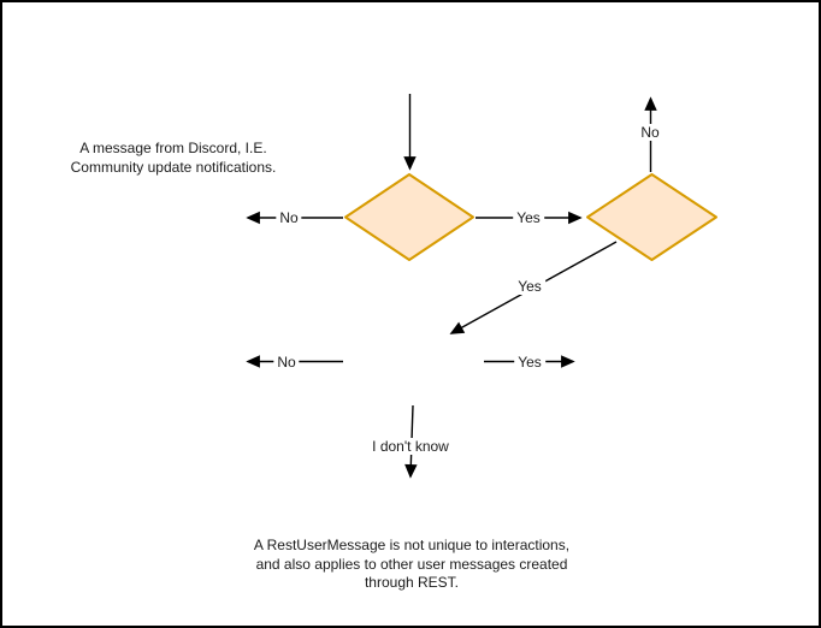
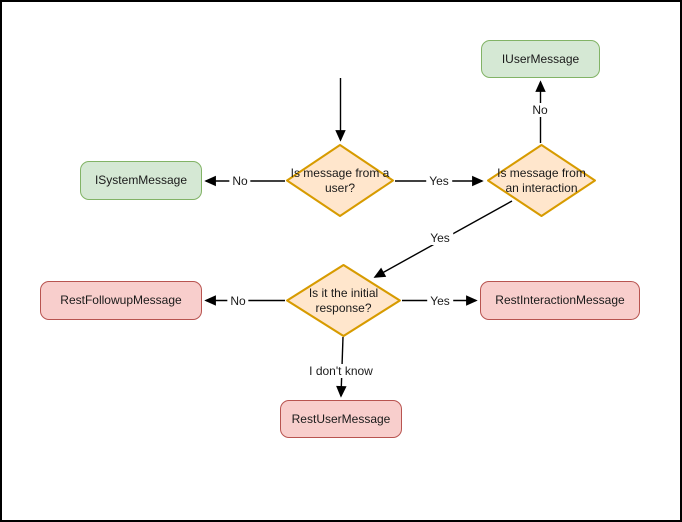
+ IUserMessage
+ ISystemMessage
+ RestFollowupMessage
+ RestInteractionMessage
+ RestUserMessage
+ Is message from a user?
+ Is message from an interaction
+ Is it the initial response?
  No
  Yes
  No
  Yes
  No
  Yes
  I don't know
- A message from Discord, I.E.
- Community update notifications.
- A RestUserMessage is not unique to interactions,
- and also applies to other user messages created
- through REST.
